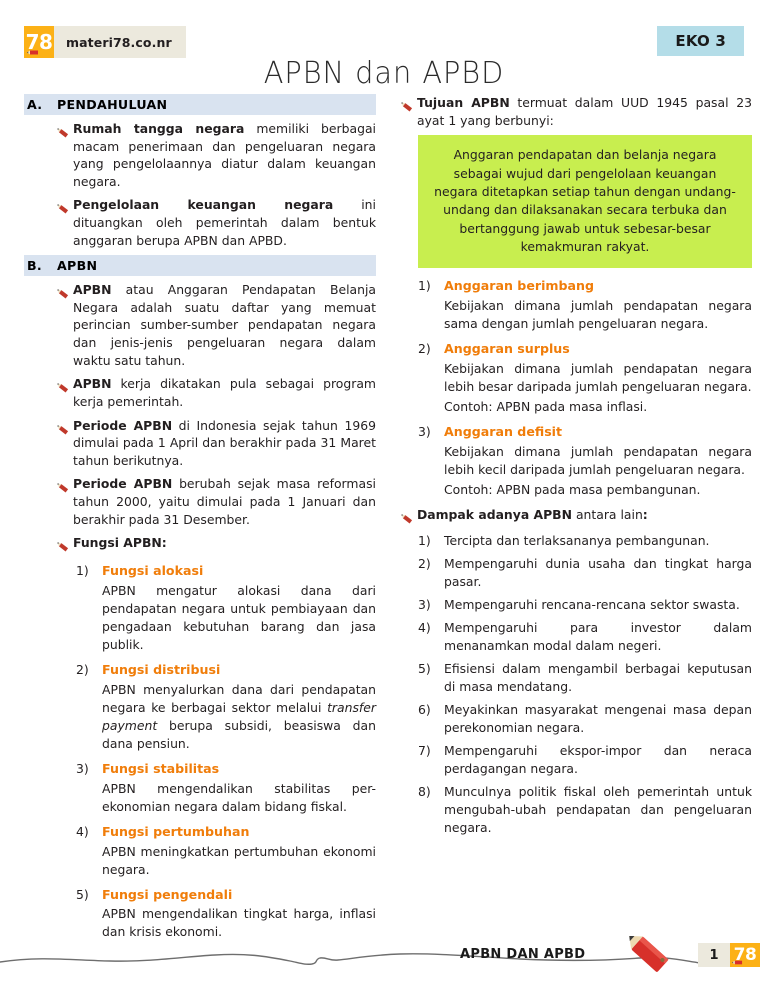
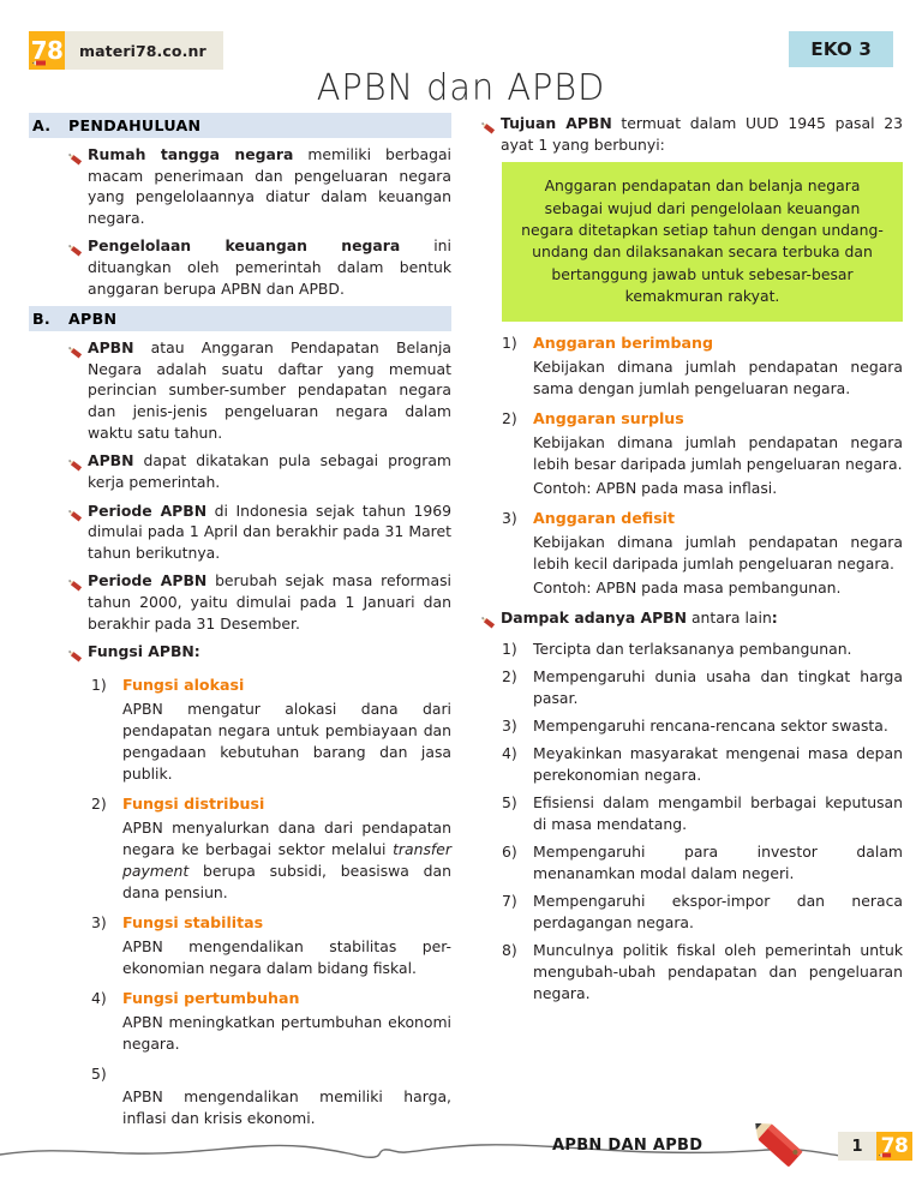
  78
  materi78.co.nr
  EKO 3
  APBN dan APBD
  A.
  PENDAHULUAN
  Rumah tangga negara memiliki berbagai macam penerimaan dan pengeluaran negara yang pengelolaannya diatur dalam keuangan negara.
  Pengelolaan keuangan negara ini dituangkan oleh pemerintah dalam bentuk anggaran berupa APBN dan APBD.
  B.
  APBN
  APBN atau Anggaran Pendapatan Belanja Negara adalah suatu daftar yang memuat perincian sumber-sumber pendapatan negara dan jenis-jenis pengeluaran negara dalam waktu satu tahun.
- APBN kerja dikatakan pula sebagai program kerja pemerintah.
+ APBN dapat dikatakan pula sebagai program kerja pemerintah.
  Periode APBN di Indonesia sejak tahun 1969 dimulai pada 1 April dan berakhir pada 31 Maret tahun berikutnya.
  Periode APBN berubah sejak masa reformasi tahun 2000, yaitu dimulai pada 1 Januari dan berakhir pada 31 Desember.
  Fungsi APBN:
  1)
  Fungsi alokasi
  APBN mengatur alokasi dana dari pendapatan negara untuk pembiayaan dan pengadaan kebutuhan barang dan jasa publik.
  2)
  Fungsi distribusi
  APBN menyalurkan dana dari pendapatan negara ke berbagai sektor melalui transfer payment berupa subsidi, beasiswa dan dana pensiun.
  3)
  Fungsi stabilitas
  APBN mengendalikan stabilitas per-ekonomian negara dalam bidang fiskal.
  4)
  Fungsi pertumbuhan
  APBN meningkatkan pertumbuhan ekonomi negara.
  5)
- Fungsi pengendali
- APBN mengendalikan tingkat harga, inflasi dan krisis ekonomi.
+ APBN mengendalikan memiliki harga, inflasi dan krisis ekonomi.
  Tujuan APBN termuat dalam UUD 1945 pasal 23 ayat 1 yang berbunyi:
  Anggaran pendapatan dan belanja negara sebagai wujud dari pengelolaan keuangan negara ditetapkan setiap tahun dengan undang-undang dan dilaksanakan secara terbuka dan bertanggung jawab untuk sebesar-besar kemakmuran rakyat.
  1)
  Anggaran berimbang
  Kebijakan dimana jumlah pendapatan negara sama dengan jumlah pengeluaran negara.
  2)
  Anggaran surplus
  Kebijakan dimana jumlah pendapatan negara lebih besar daripada jumlah pengeluaran negara.
  Contoh: APBN pada masa inflasi.
  3)
  Anggaran defisit
  Kebijakan dimana jumlah pendapatan negara lebih kecil daripada jumlah pengeluaran negara.
  Contoh: APBN pada masa pembangunan.
  Dampak adanya APBN antara lain:
  1)
  Tercipta dan terlaksananya pembangunan.
  2)
  Mempengaruhi dunia usaha dan tingkat harga pasar.
  3)
  Mempengaruhi rencana-rencana sektor swasta.
  4)
- Mempengaruhi para investor dalam menanamkan modal dalam negeri.
+ Meyakinkan masyarakat mengenai masa depan perekonomian negara.
  5)
  Efisiensi dalam mengambil berbagai keputusan di masa mendatang.
  6)
- Meyakinkan masyarakat mengenai masa depan perekonomian negara.
+ Mempengaruhi para investor dalam menanamkan modal dalam negeri.
  7)
  Mempengaruhi ekspor-impor dan neraca perdagangan negara.
  8)
  Munculnya politik fiskal oleh pemerintah untuk mengubah-ubah pendapatan dan pengeluaran negara.
  APBN DAN APBD
  1
  78
